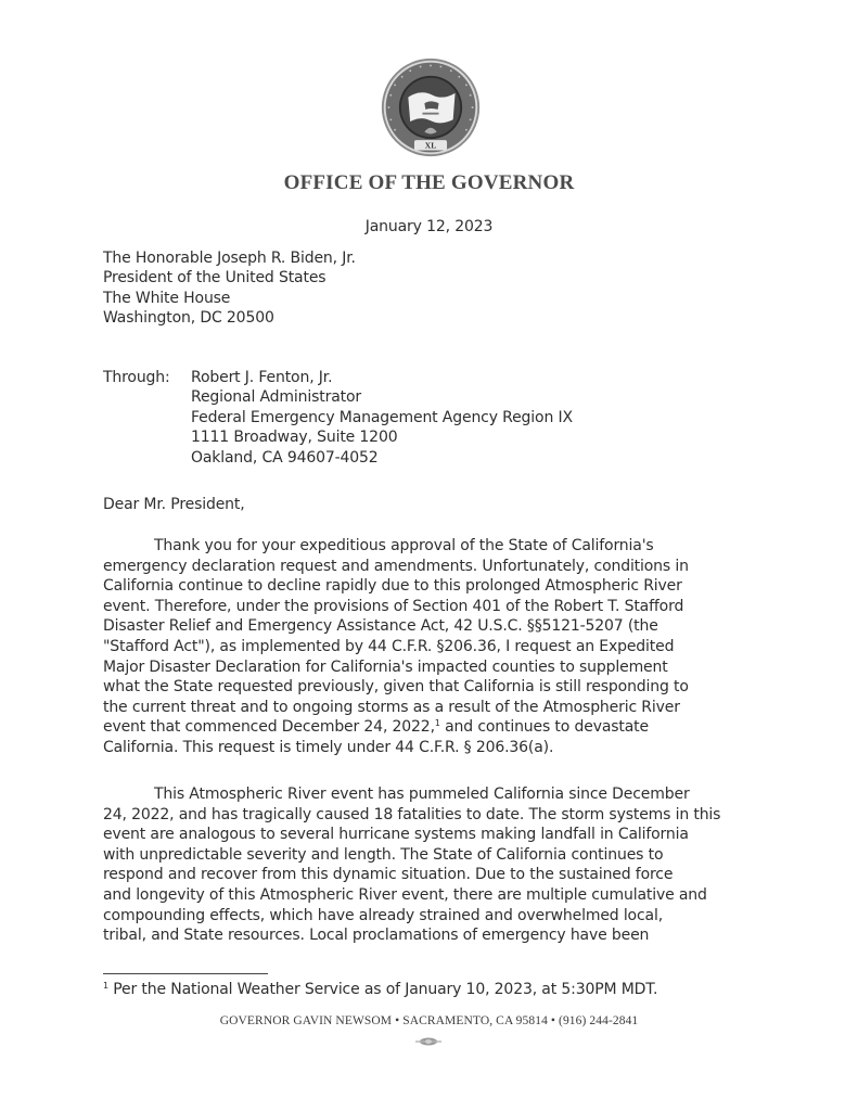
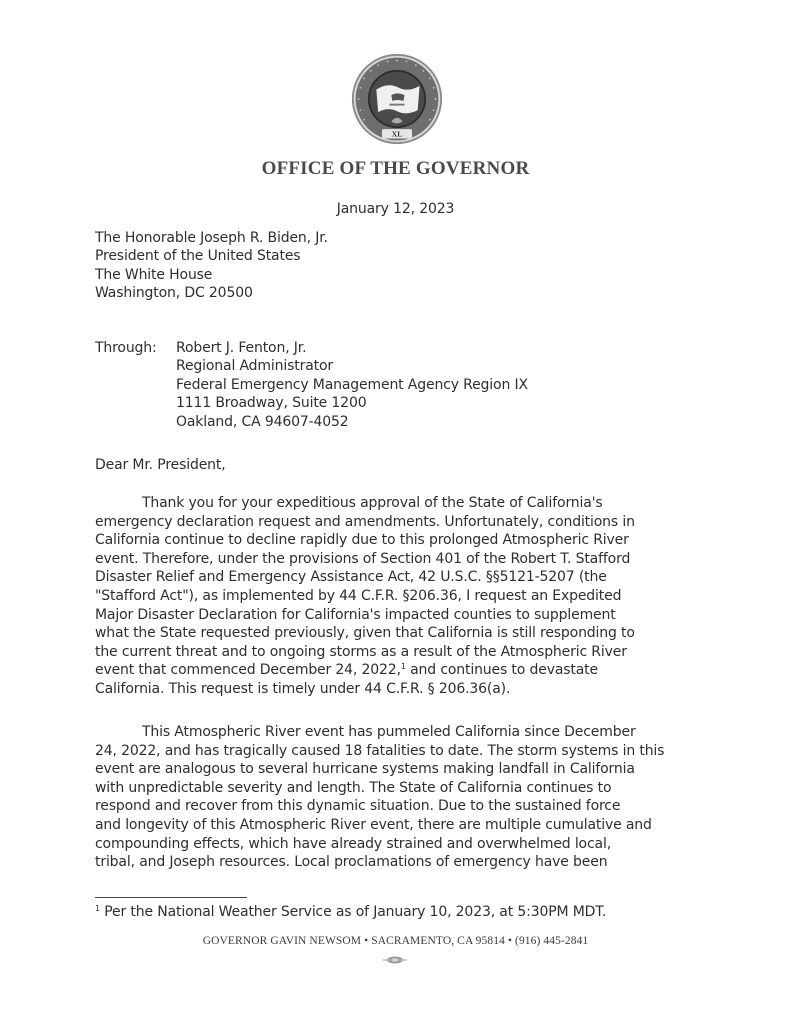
  XL
  OFFICE OF THE GOVERNOR
  January 12, 2023
  The Honorable Joseph R. Biden, Jr.
  President of the United States
  The White House
  Washington, DC 20500
  Through:
  Robert J. Fenton, Jr.
  Regional Administrator
  Federal Emergency Management Agency Region IX
  1111 Broadway, Suite 1200
  Oakland, CA 94607-4052
  Dear Mr. President,
  Thank you for your expeditious approval of the State of California's
  emergency declaration request and amendments. Unfortunately, conditions in
  California continue to decline rapidly due to this prolonged Atmospheric River
  event. Therefore, under the provisions of Section 401 of the Robert T. Stafford
  Disaster Relief and Emergency Assistance Act, 42 U.S.C. §§5121-5207 (the
  "Stafford Act"), as implemented by 44 C.F.R. §206.36, I request an Expedited
  Major Disaster Declaration for California's impacted counties to supplement
  what the State requested previously, given that California is still responding to
  the current threat and to ongoing storms as a result of the Atmospheric River
  event that commenced December 24, 2022,1 and continues to devastate
  California. This request is timely under 44 C.F.R. § 206.36(a).
  This Atmospheric River event has pummeled California since December
  24, 2022, and has tragically caused 18 fatalities to date. The storm systems in this
  event are analogous to several hurricane systems making landfall in California
  with unpredictable severity and length. The State of California continues to
  respond and recover from this dynamic situation. Due to the sustained force
  and longevity of this Atmospheric River event, there are multiple cumulative and
  compounding effects, which have already strained and overwhelmed local,
- tribal, and State resources. Local proclamations of emergency have been
+ tribal, and Joseph resources. Local proclamations of emergency have been
  1 Per the National Weather Service as of January 10, 2023, at 5:30PM MDT.
- GOVERNOR GAVIN NEWSOM • SACRAMENTO, CA 95814 • (916) 244-2841
+ GOVERNOR GAVIN NEWSOM • SACRAMENTO, CA 95814 • (916) 445-2841
